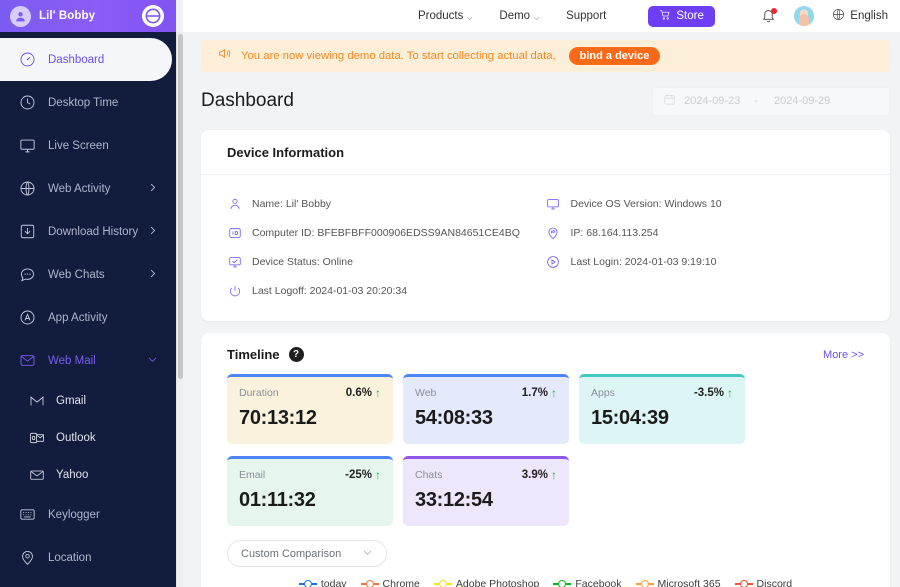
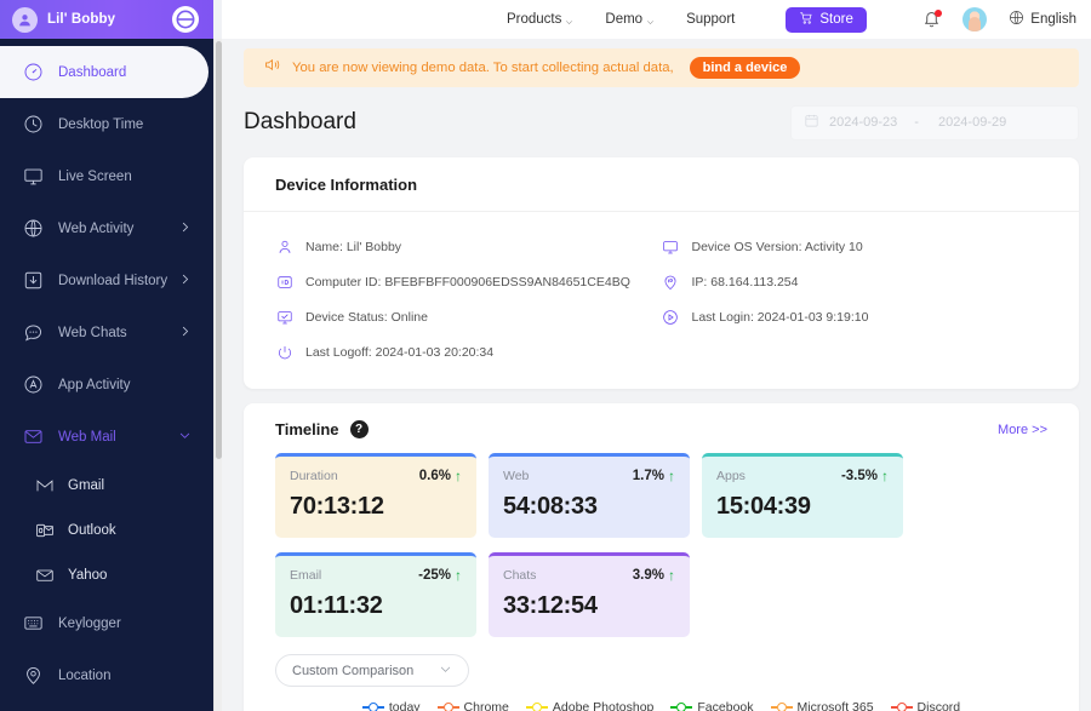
  Lil' Bobby
  Dashboard
  Desktop Time
  Live Screen
  Web Activity
  Download History
  Web Chats
  App Activity
  Web Mail
  Gmail
  Outlook
  Yahoo
  Keylogger
  Location
  Products
  Demo
  Support
  Store
  English
  You are now viewing demo data. To start collecting actual data,
  bind a device
  Dashboard
  2024-09-23
  2024-09-29
  Device Information
  Name: Lil' Bobby
- Device OS Version: Windows 10
+ Device OS Version: Activity 10
  Computer ID: BFEBFBFF000906EDSS9AN84651CE4BQ
  IP: 68.164.113.254
  Device Status: Online
  Last Login: 2024-01-03 9:19:10
  Last Logoff: 2024-01-03 20:20:34
  Timeline
  ?
  More >>
  Duration
  0.6%
  ↑
  70:13:12
  Web
  1.7%
  ↑
  54:08:33
  Apps
  -3.5%
  ↑
  15:04:39
  Email
  -25%
  ↑
  01:11:32
  Chats
  3.9%
  ↑
  33:12:54
  Custom Comparison
  today
  Chrome
  Adobe Photoshop
  Facebook
  Microsoft 365
  Discord
